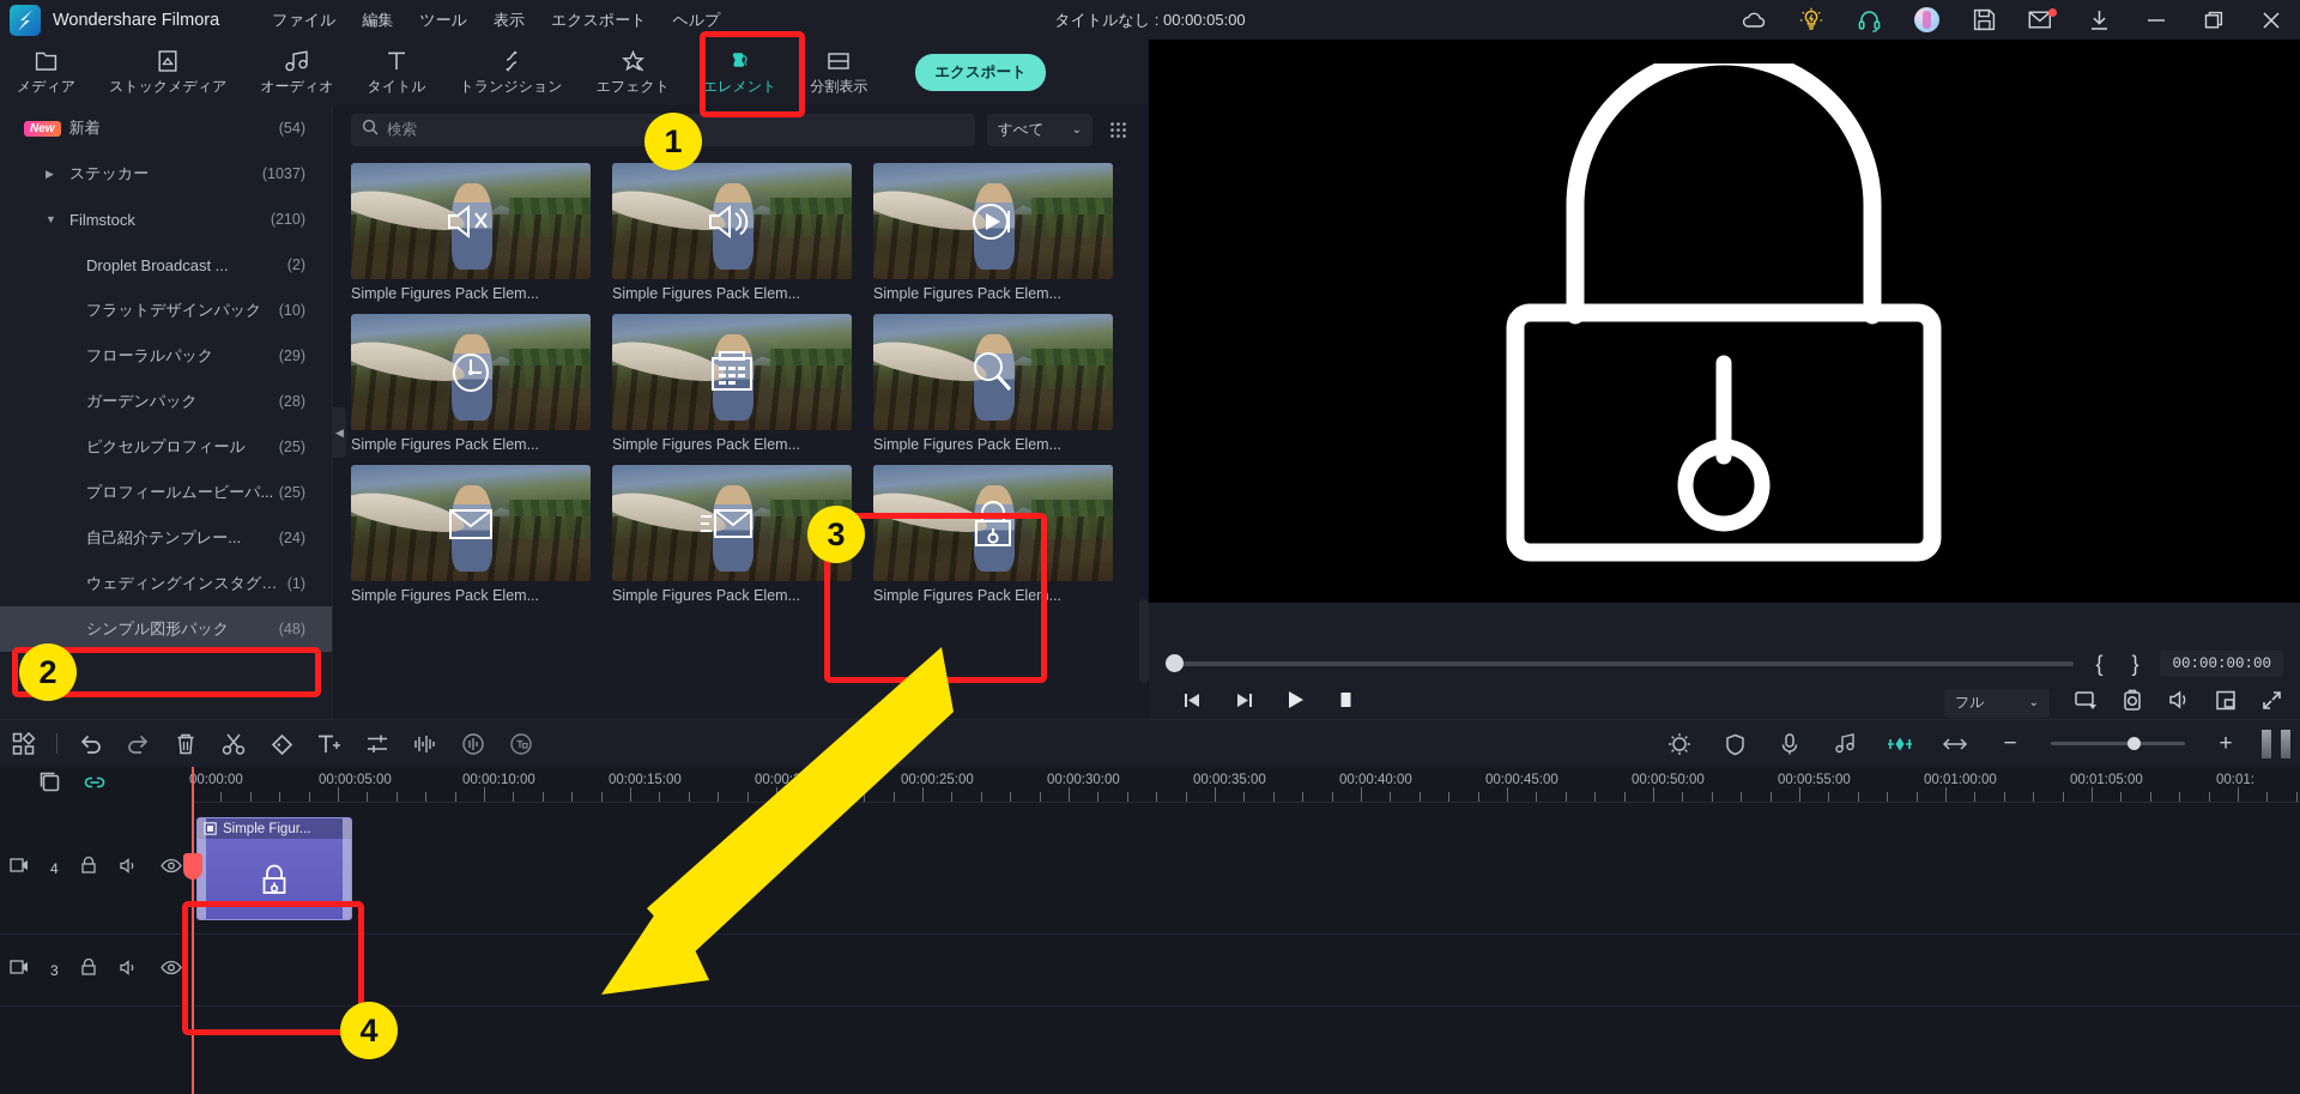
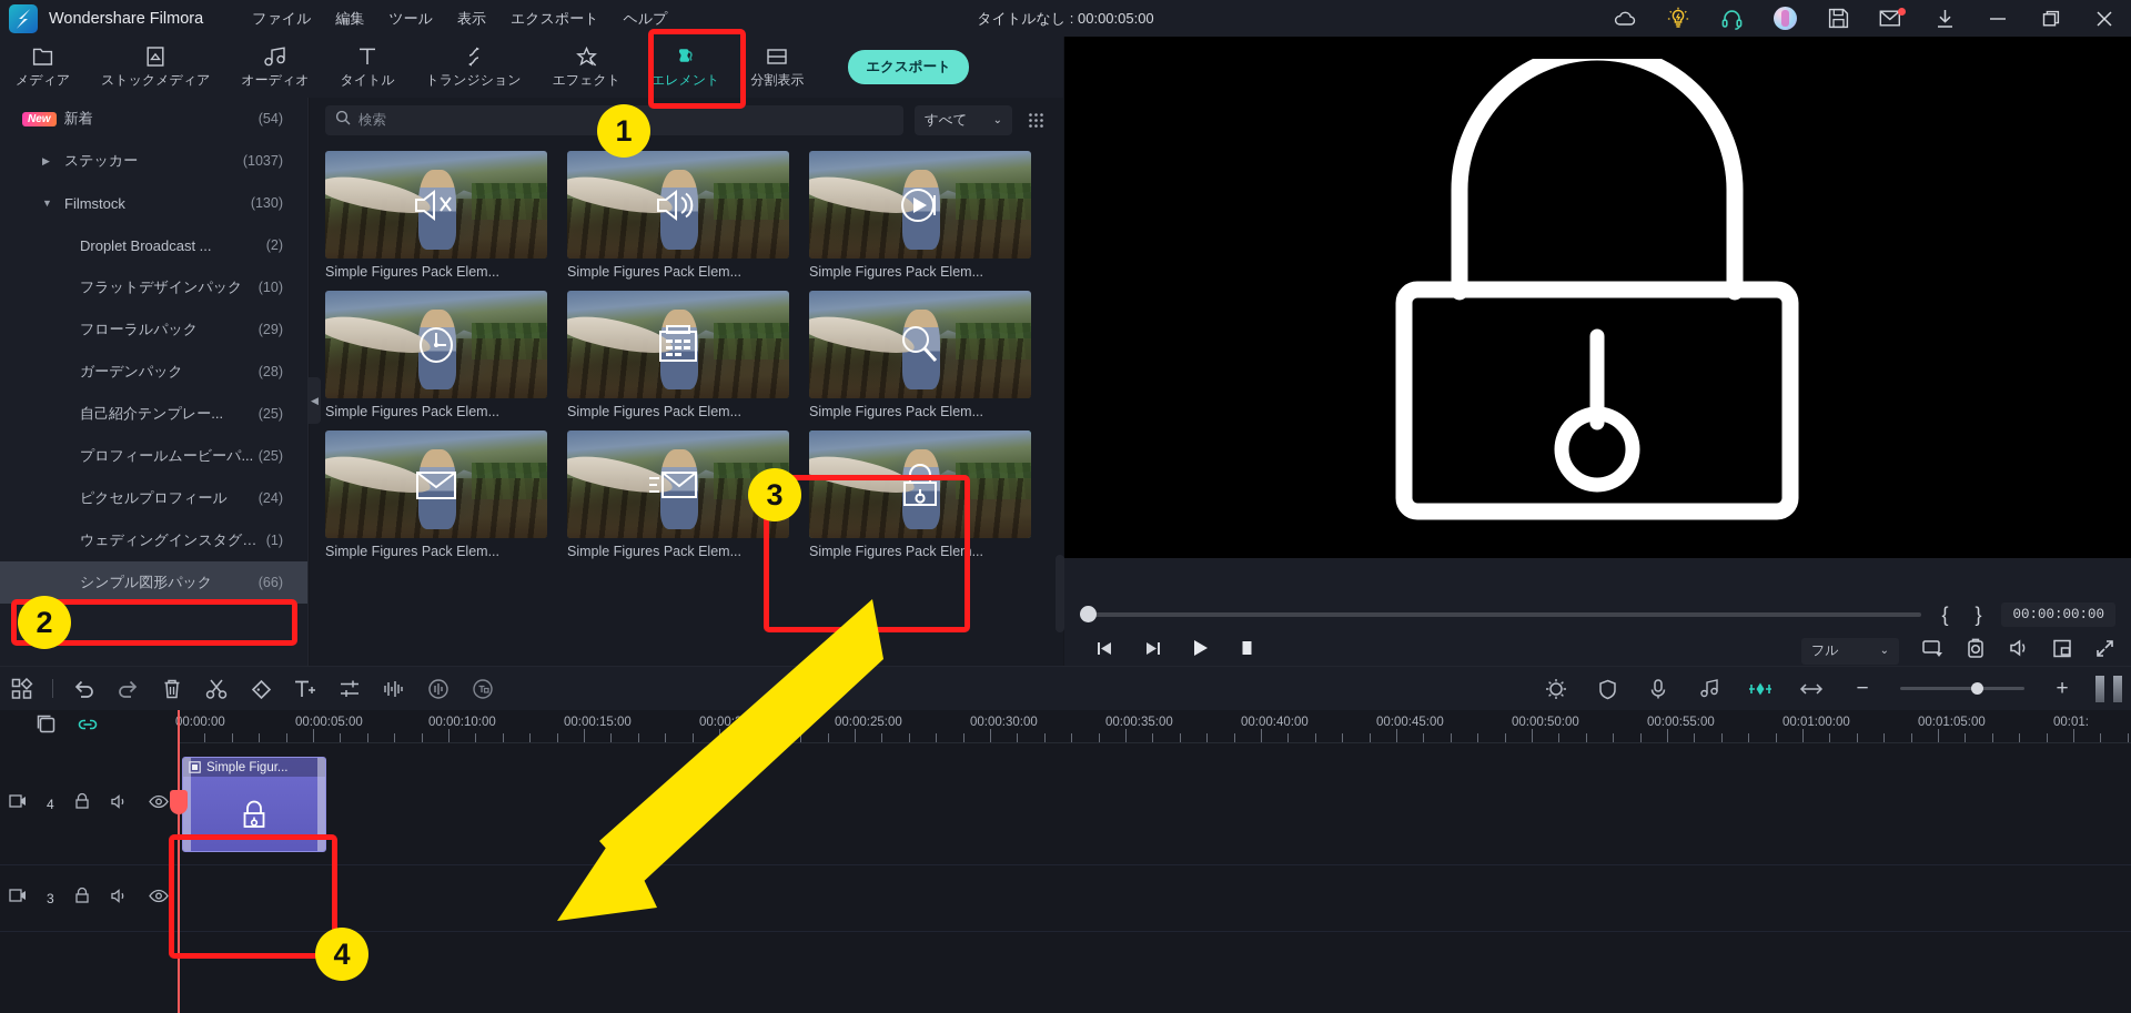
  Wondershare Filmora
  ファイル
  編集
  ツール
  表示
  エクスポート
  ヘルプ
  タイトルなし : 00:00:05:00
  メディア
  ストックメディア
  オーディオ
  タイトル
  トランジション
  エフェクト
  エレメント
  分割表示
  エクスポート
  New
  新着
  (54)
  ▶
  ステッカー
  (1037)
  ▼
  Filmstock
- (210)
+ (130)
  Droplet Broadcast ...
  (2)
  フラットデザインパック
  (10)
  フローラルパック
  (29)
  ガーデンパック
  (28)
- ピクセルプロフィール
+ 自己紹介テンプレー...
  (25)
  プロフィールムービーパ...
  (25)
- 自己紹介テンプレー...
+ ピクセルプロフィール
  (24)
  ウェディングインスタグラ..
  (1)
  シンプル図形パック
- (48)
+ (66)
  ◀
  検索
  すべて
  ⌄
  Simple Figures Pack Elem...
  Simple Figures Pack Elem...
  Simple Figures Pack Elem...
  Simple Figures Pack Elem...
  Simple Figures Pack Elem...
  Simple Figures Pack Elem...
  Simple Figures Pack Elem...
  Simple Figures Pack Elem...
  Simple Figures Pack Elem...
  {
  }
  00:00:00:00
  フル
  ⌄
  −
  +
  0:00:00
  00:00:05:00
  00:00:10:00
  00:00:15:00
  00:00:25:00
  00:00:30:00
  00:00:35:00
  00:00:40:00
  00:00:45:00
  00:00:50:00
  00:00:55:00
  00:01:00:00
  00:01:05:00
  00:01:
  4
  Simple Figur...
  3
  1
  2
  3
  4
